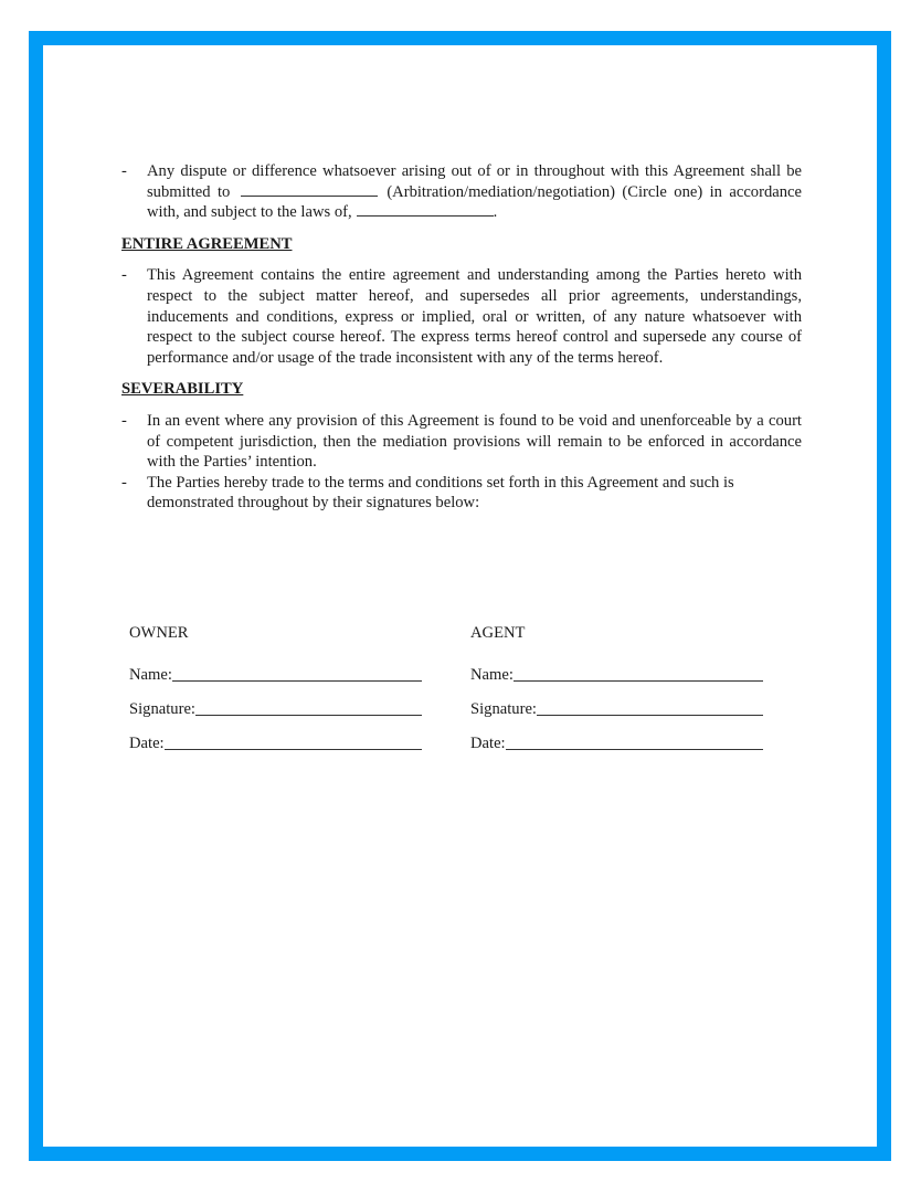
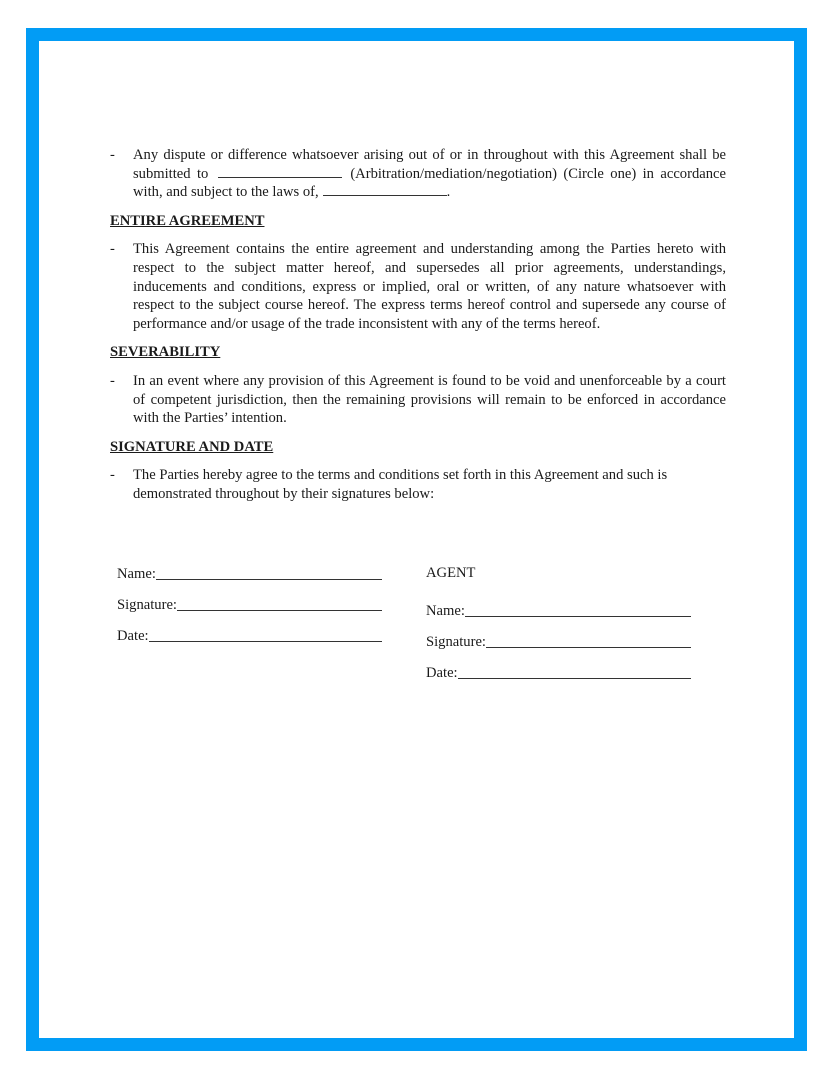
  -
  Any dispute or difference whatsoever arising out of or in throughout with this Agreement shall be submitted to (Arbitration/mediation/negotiation) (Circle one) in accordance with, and subject to the laws of, .
  ENTIRE AGREEMENT
  -
  This Agreement contains the entire agreement and understanding among the Parties hereto with respect to the subject matter hereof, and supersedes all prior agreements, understandings, inducements and conditions, express or implied, oral or written, of any nature whatsoever with respect to the subject course hereof. The express terms hereof control and supersede any course of performance and/or usage of the trade inconsistent with any of the terms hereof.
  SEVERABILITY
  -
- In an event where any provision of this Agreement is found to be void and unenforceable by a court of competent jurisdiction, then the mediation provisions will remain to be enforced in accordance with the Parties’ intention.
+ In an event where any provision of this Agreement is found to be void and unenforceable by a court of competent jurisdiction, then the remaining provisions will remain to be enforced in accordance with the Parties’ intention.
+ SIGNATURE AND DATE
  -
- The Parties hereby trade to the terms and conditions set forth in this Agreement and such is demonstrated throughout by their signatures below:
+ The Parties hereby agree to the terms and conditions set forth in this Agreement and such is demonstrated throughout by their signatures below:
- OWNER
  Name:
  Signature:
  Date:
  AGENT
  Name:
  Signature:
  Date:
